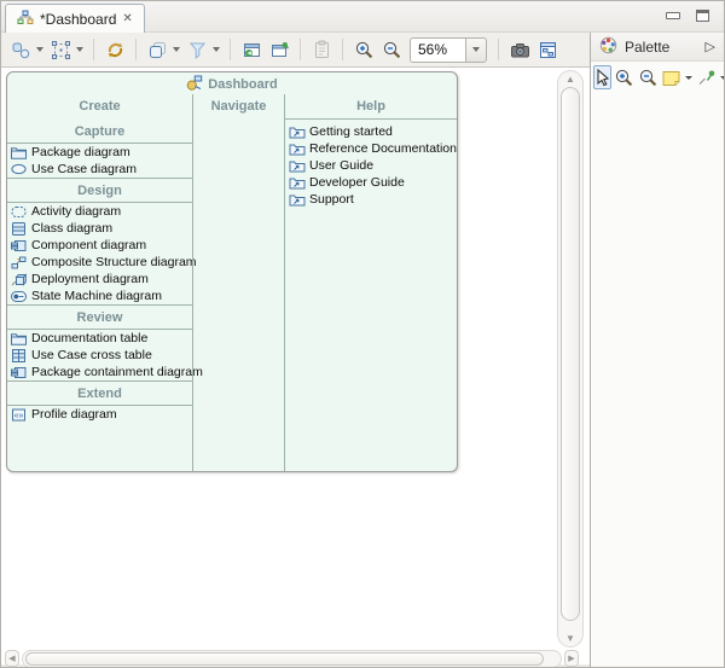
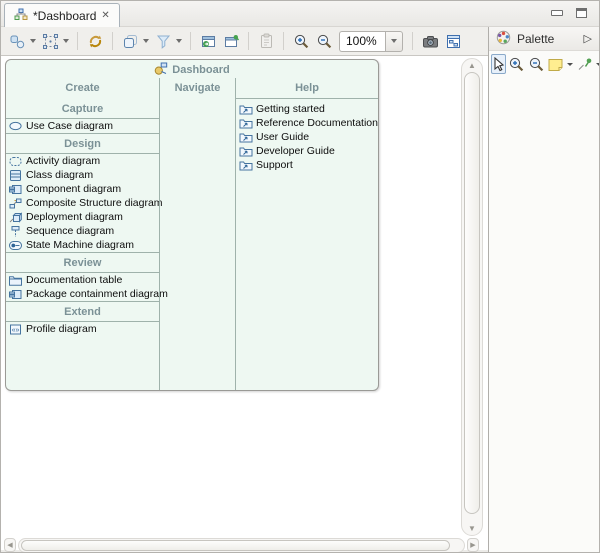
  *Dashboard
  ✕
- 56%
+ 100%
  Dashboard
  Create
  Capture
- Package diagram
  Use Case diagram
  Design
  Activity diagram
  Class diagram
  Component diagram
  Composite Structure diagram
  Deployment diagram
+ Sequence diagram
  State Machine diagram
  Review
  Documentation table
- Use Case cross table
  Package containment diagram
  Extend
  Profile diagram
  Navigate
  Help
  Getting started
  Reference Documentation
  User Guide
  Developer Guide
  Support
  ▲
  ▼
  Palette
  ▷
